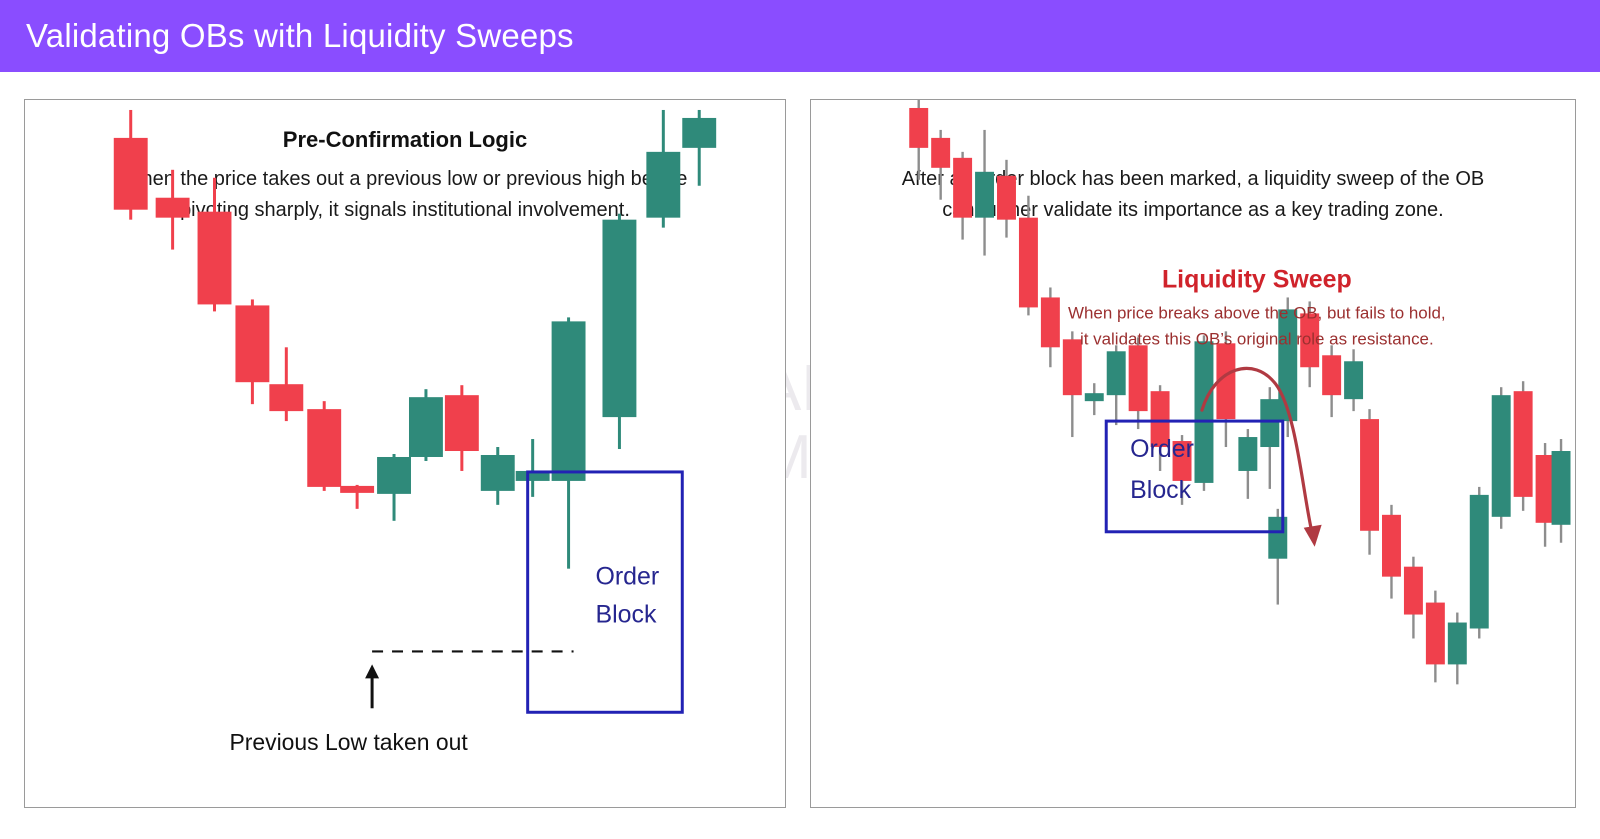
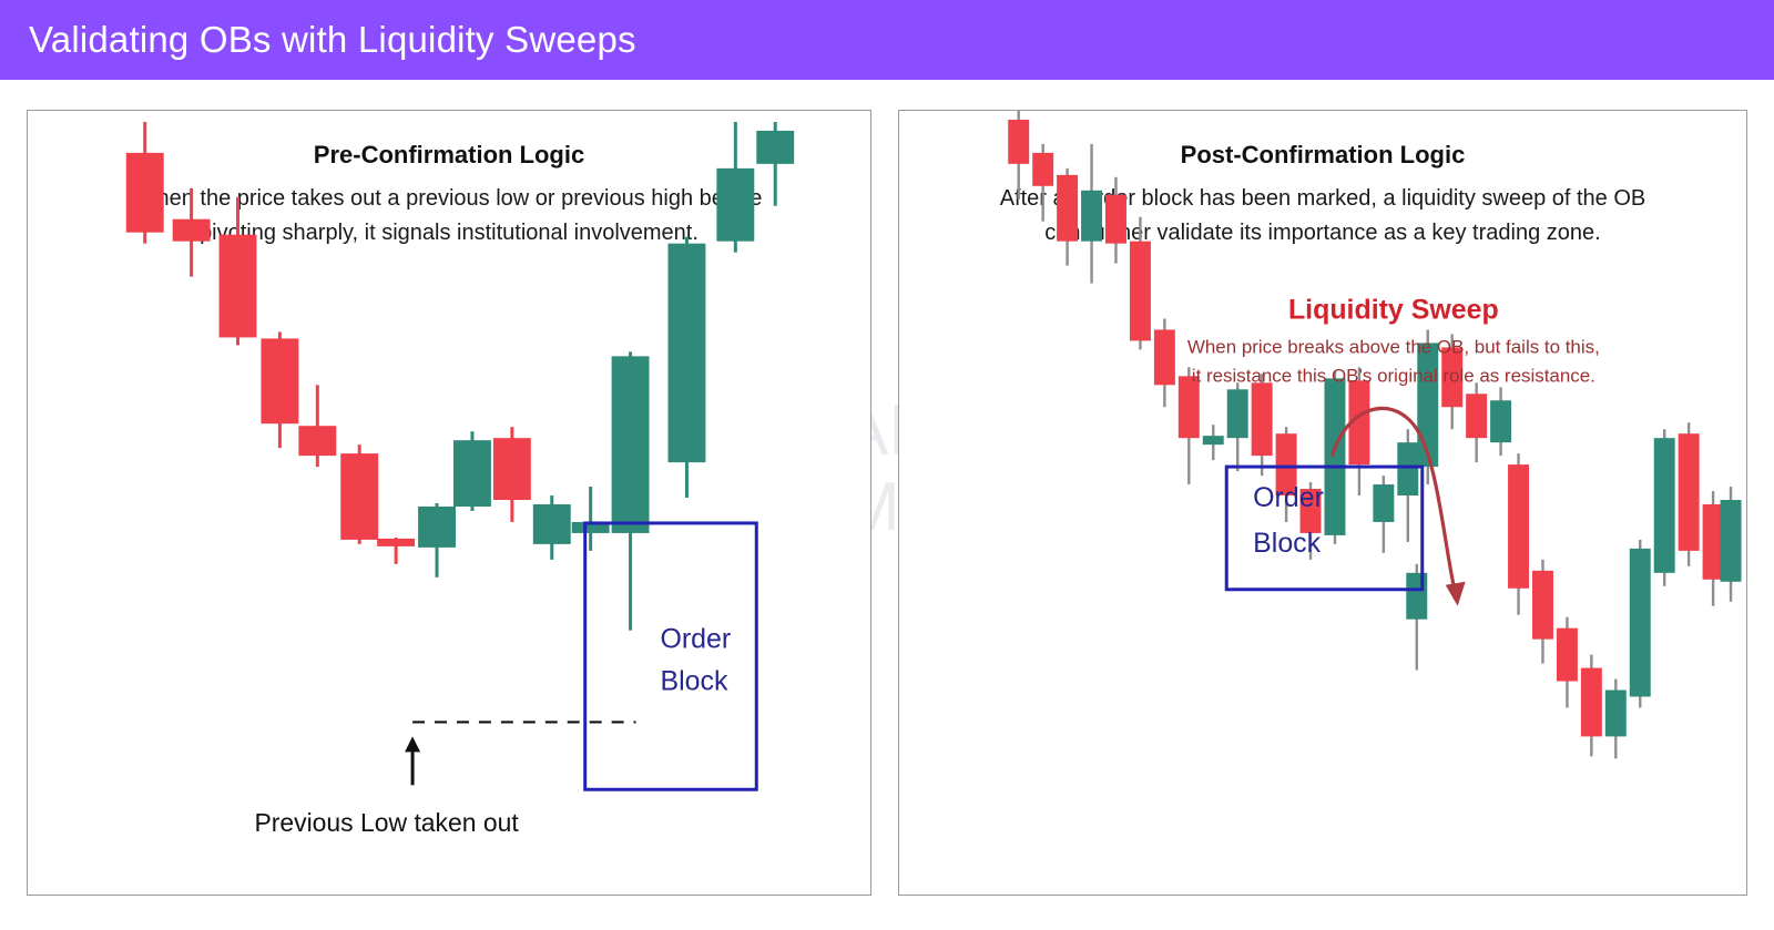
  Validating OBs with Liquidity Sweeps
  Pre-Confirmation Logic
  en the price takes out a previous low or previous high be
  ivoting sharply, it signals institutional involvement.
  Order
  Block
  Previous Low taken out
+ Post-Confirmation Logic
  Ater block has been marked, a liquidity sweep of the OB
  cer validate its importance as a key trading zone.
  Liquidity Sweep
- When price breaks above the OB, but fails to hold,
+ When price breaks above the OB, but fails to this,
- it validates this OB’s original role as resistance.
+ it resistance this OB’s original role as resistance.
  Order
  Block
